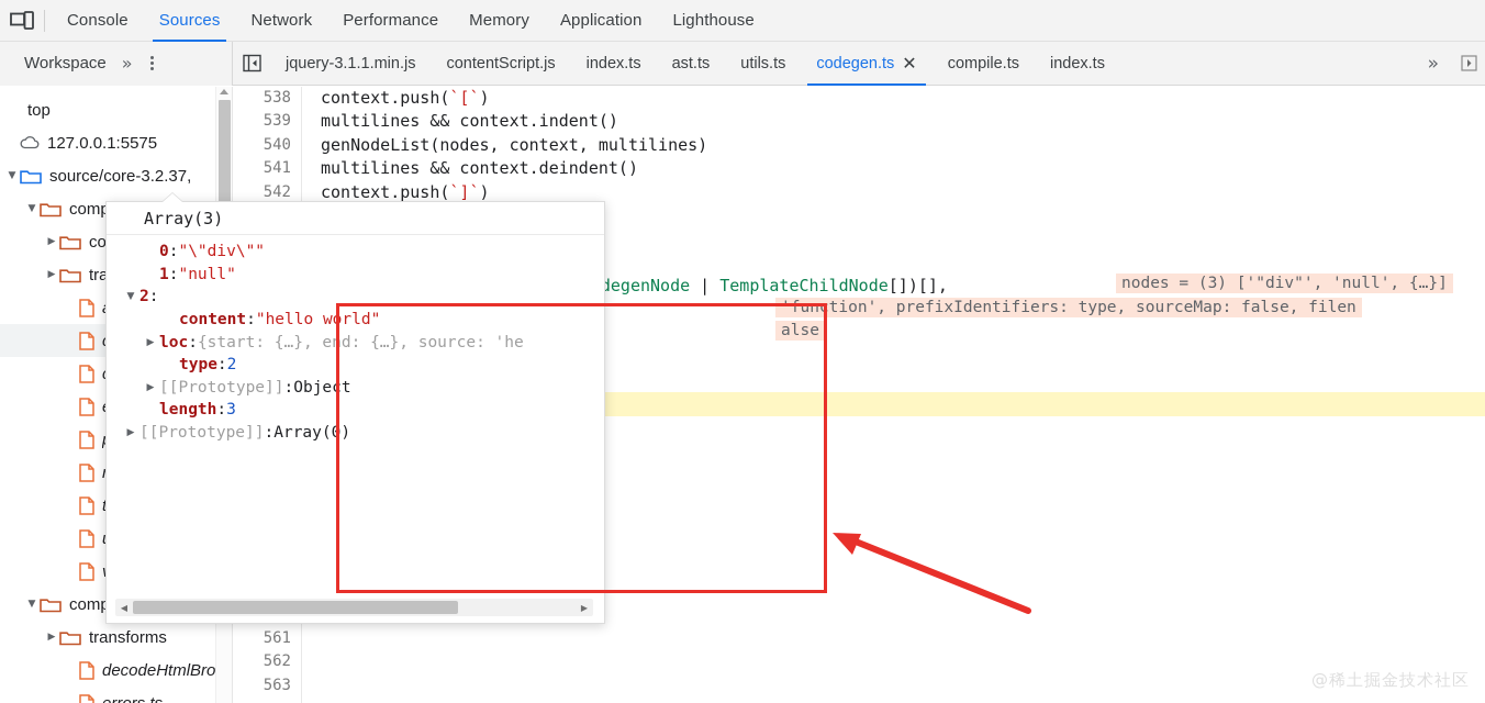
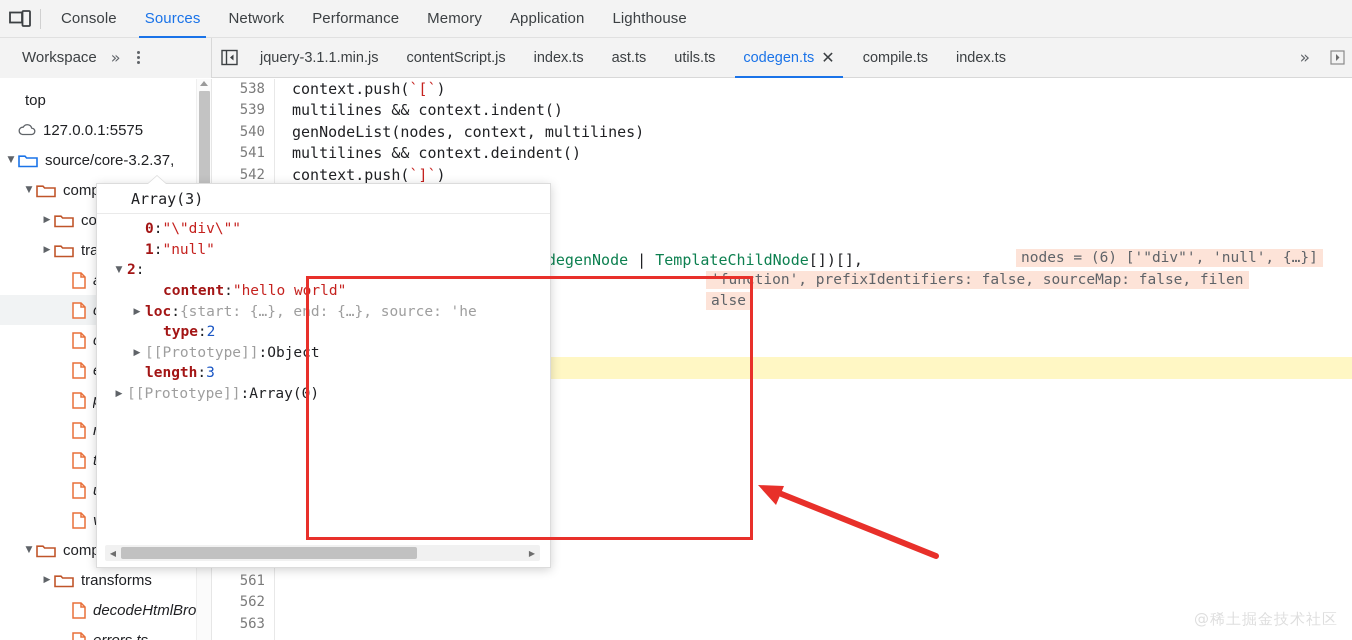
  Console
  Sources
  Network
  Performance
  Memory
  Application
  Lighthouse
  Workspace
  »
  jquery-3.1.1.min.js
  contentScript.js
  index.ts
  ast.ts
  utils.ts
  codegen.ts
  ✕
  compile.ts
  index.ts
  »
  top
  127.0.0.1:5575
  ▼
  source/core-3.2.37,
  ▼
  ▶
  ▶
  ▼
  ▶
  transforms
  decodeHtmlBro
  538
  539
  540
  541
  542
  561
  562
  563
  context.push(`[`)
  multilines && context.indent()
  genNodeList(nodes, context, multilines)
  multilines && context.deindent()
  context.push(`]`)
- nodes = (3) ['"div"', 'null', {…}]
+ nodes = (6) ['"div"', 'null', {…}]
- 'function', prefixIdentifiers: type, sourceMap: false, filen
+ 'function', prefixIdentifiers: false, sourceMap: false, filen
  alse
  Array(3)
  0
  :
  "\"div\""
  1
  :
  "null"
  ▼
  2
  :
  content
  :
  "hello world"
  ▶
  loc
  :
  {start: {…}, end: {…}, source: 'he
  type
  :
  2
  ▶
  [[Prototype]]
  :
  Object
  length
  :
  3
  ▶
  [[Prototype]]
  :
  Array(0)
  ◀
  ▶
  @稀土掘金技术社区
